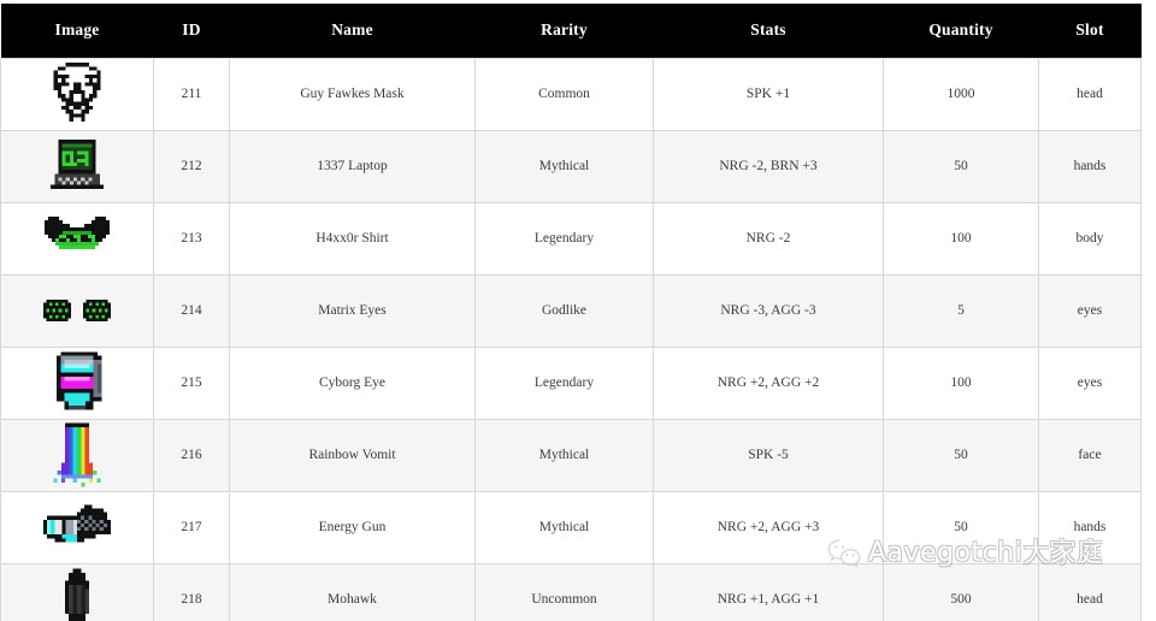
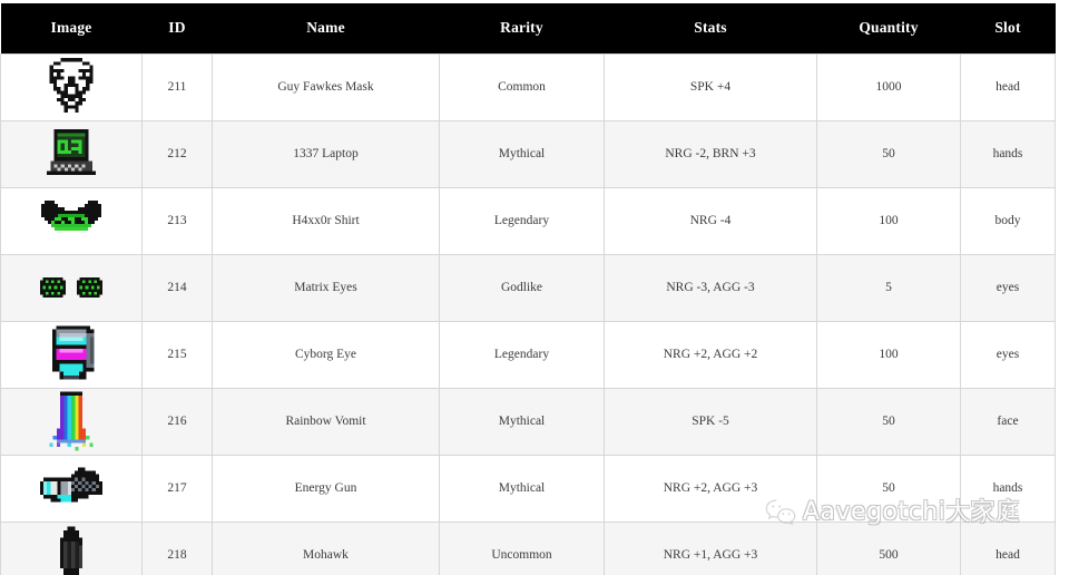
  Image	ID	Name	Rarity	Stats	Quantity	Slot
- 	211	Guy Fawkes Mask	Common	SPK +1	1000	head
+ 	211	Guy Fawkes Mask	Common	SPK +4	1000	head
  	212	1337 Laptop	Mythical	NRG -2, BRN +3	50	hands
- 	213	H4xx0r Shirt	Legendary	NRG -2	100	body
+ 	213	H4xx0r Shirt	Legendary	NRG -4	100	body
  	214	Matrix Eyes	Godlike	NRG -3, AGG -3	5	eyes
  	215	Cyborg Eye	Legendary	NRG +2, AGG +2	100	eyes
  	216	Rainbow Vomit	Mythical	SPK -5	50	face
  	217	Energy Gun	Mythical	NRG +2, AGG +3	50	hands
- 	218	Mohawk	Uncommon	NRG +1, AGG +1	500	head
+ 	218	Mohawk	Uncommon	NRG +1, AGG +3	500	head
  Aavegotchi大家庭
